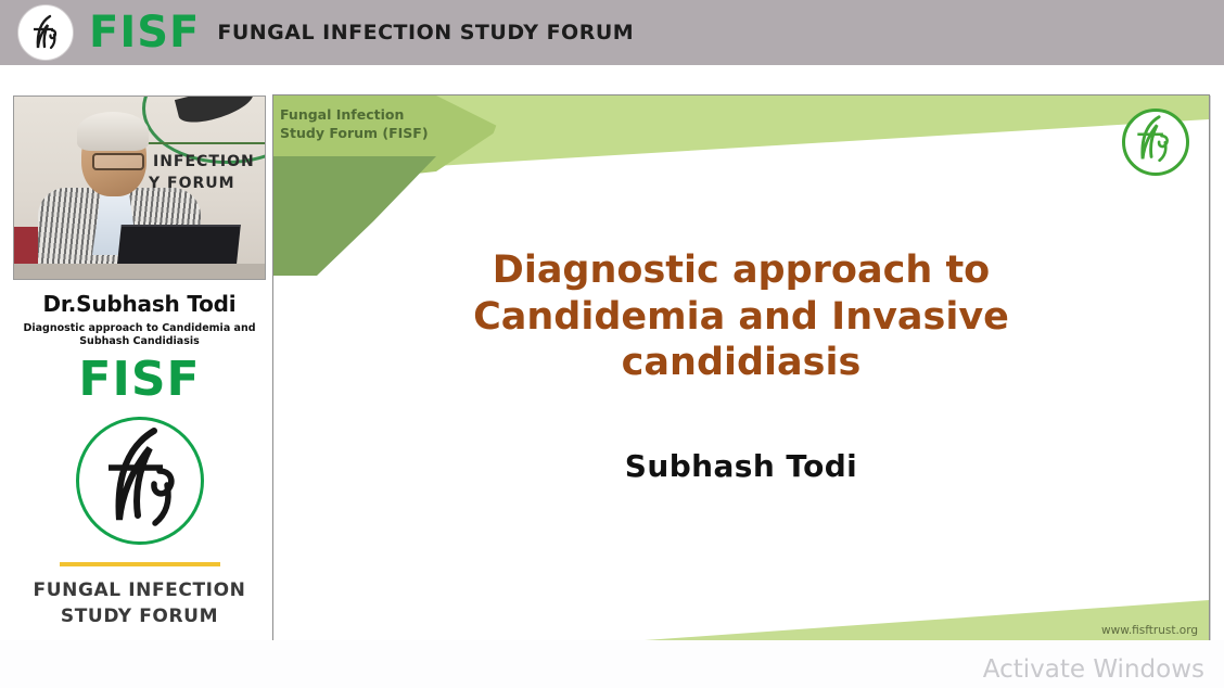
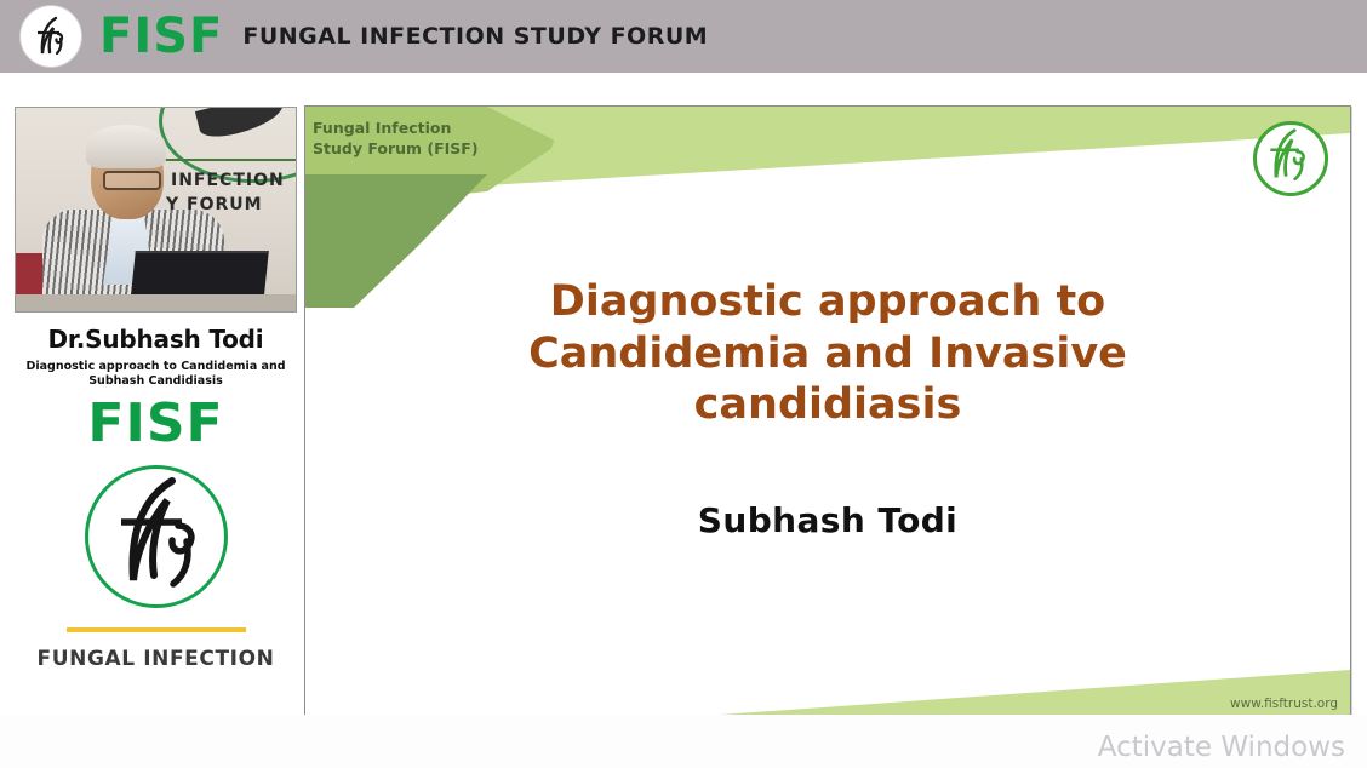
  FISF
  FUNGAL INFECTION STUDY FORUM
  INFECTION
  Y FORUM
  Dr.Subhash Todi
  Diagnostic approach to Candidemia and Subhash Candidiasis
  FISF
  FUNGAL INFECTION
- STUDY FORUM
  Fungal Infection
  Study Forum (FISF)
  Diagnostic approach to
  Candidemia and Invasive
  candidiasis
  Subhash Todi
  www.fisftrust.org
  Activate Windows
